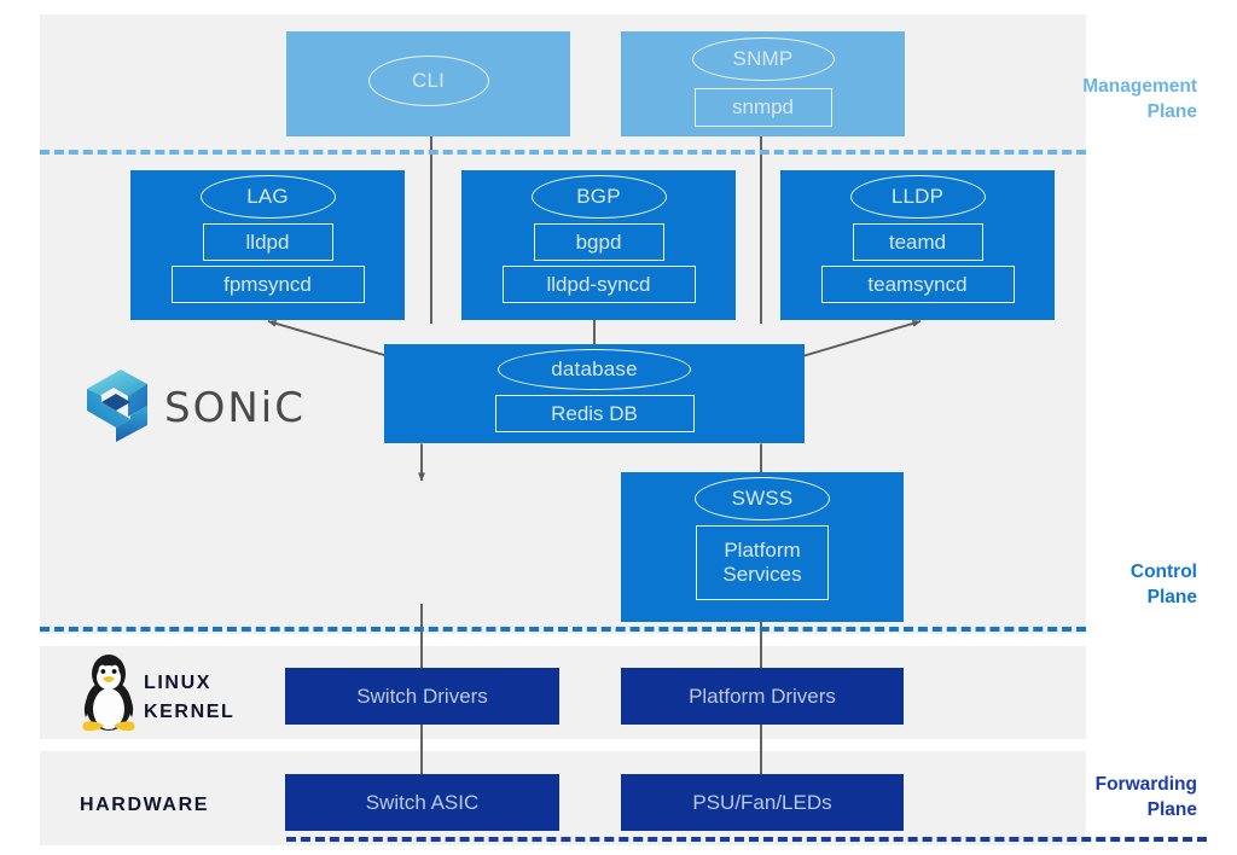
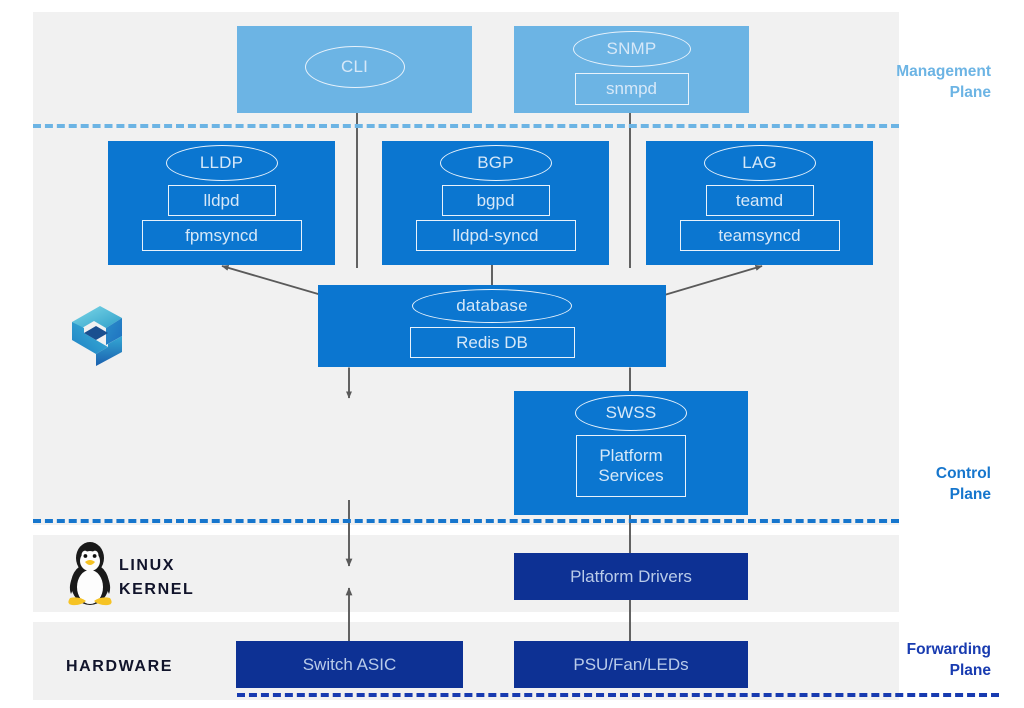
  CLI
  SNMP
  snmpd
  Management
  Plane
- LAG
+ LLDP
  lldpd
  fpmsyncd
  BGP
  bgpd
  lldpd-syncd
- LLDP
+ LAG
  teamd
  teamsyncd
  database
  Redis DB
  SWSS
  Platform
  Services
  Control
  Plane
- Switch Drivers
  Platform Drivers
  LINUX
  KERNEL
  Switch ASIC
  PSU/Fan/LEDs
  HARDWARE
  Forwarding
  Plane
- SONiC
